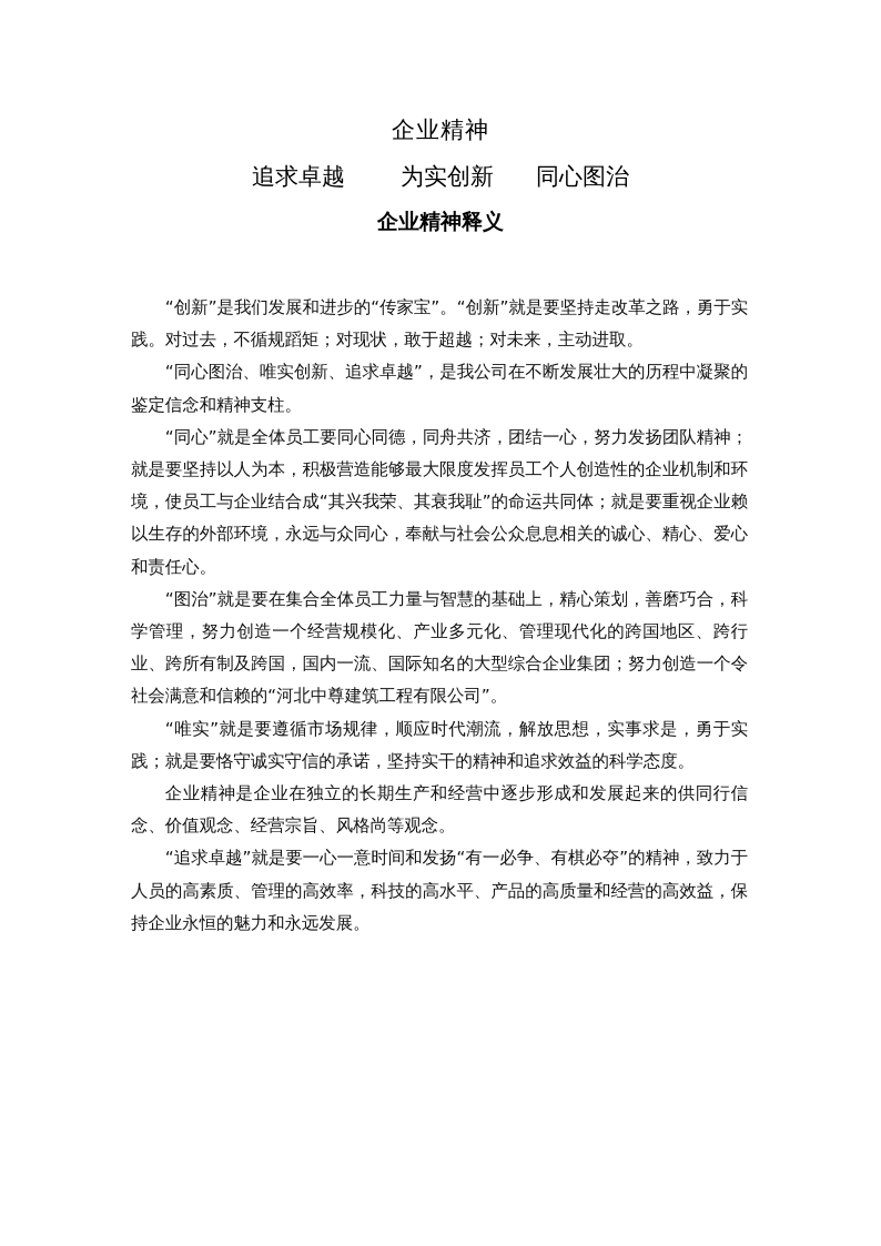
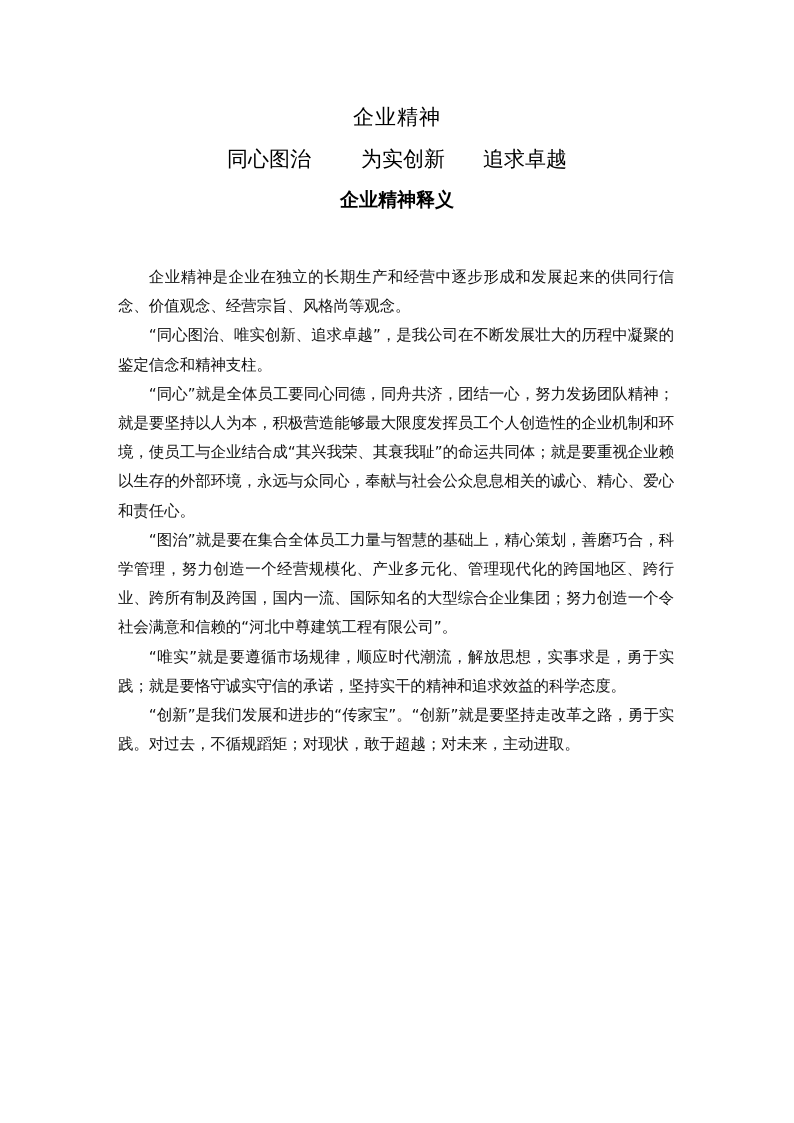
  企业精神
- 追求卓越
+ 同心图治
  为实创新
- 同心图治
+ 追求卓越
  企业精神释义
- “创新”是我们发展和进步的“传家宝”。“创新”就是要坚持走改革之路，勇于实践。对过去，不循规蹈矩；对现状，敢于超越；对未来，主动进取。
+ 企业精神是企业在独立的长期生产和经营中逐步形成和发展起来的供同行信念、价值观念、经营宗旨、风格尚等观念。
  “同心图治、唯实创新、追求卓越”，是我公司在不断发展壮大的历程中凝聚的鉴定信念和精神支柱。
  “同心”就是全体员工要同心同德，同舟共济，团结一心，努力发扬团队精神；就是要坚持以人为本，积极营造能够最大限度发挥员工个人创造性的企业机制和环境，使员工与企业结合成“其兴我荣、其衰我耻”的命运共同体；就是要重视企业赖以生存的外部环境，永远与众同心，奉献与社会公众息息相关的诚心、精心、爱心和责任心。
  “图治”就是要在集合全体员工力量与智慧的基础上，精心策划，善磨巧合，科学管理，努力创造一个经营规模化、产业多元化、管理现代化的跨国地区、跨行业、跨所有制及跨国，国内一流、国际知名的大型综合企业集团；努力创造一个令社会满意和信赖的“河北中尊建筑工程有限公司”。
  “唯实”就是要遵循市场规律，顺应时代潮流，解放思想，实事求是，勇于实践；就是要恪守诚实守信的承诺，坚持实干的精神和追求效益的科学态度。
- 企业精神是企业在独立的长期生产和经营中逐步形成和发展起来的供同行信念、价值观念、经营宗旨、风格尚等观念。
+ “创新”是我们发展和进步的“传家宝”。“创新”就是要坚持走改革之路，勇于实践。对过去，不循规蹈矩；对现状，敢于超越；对未来，主动进取。
- “追求卓越”就是要一心一意时间和发扬“有一必争、有棋必夺”的精神，致力于人员的高素质、管理的高效率，科技的高水平、产品的高质量和经营的高效益，保持企业永恒的魅力和永远发展。
